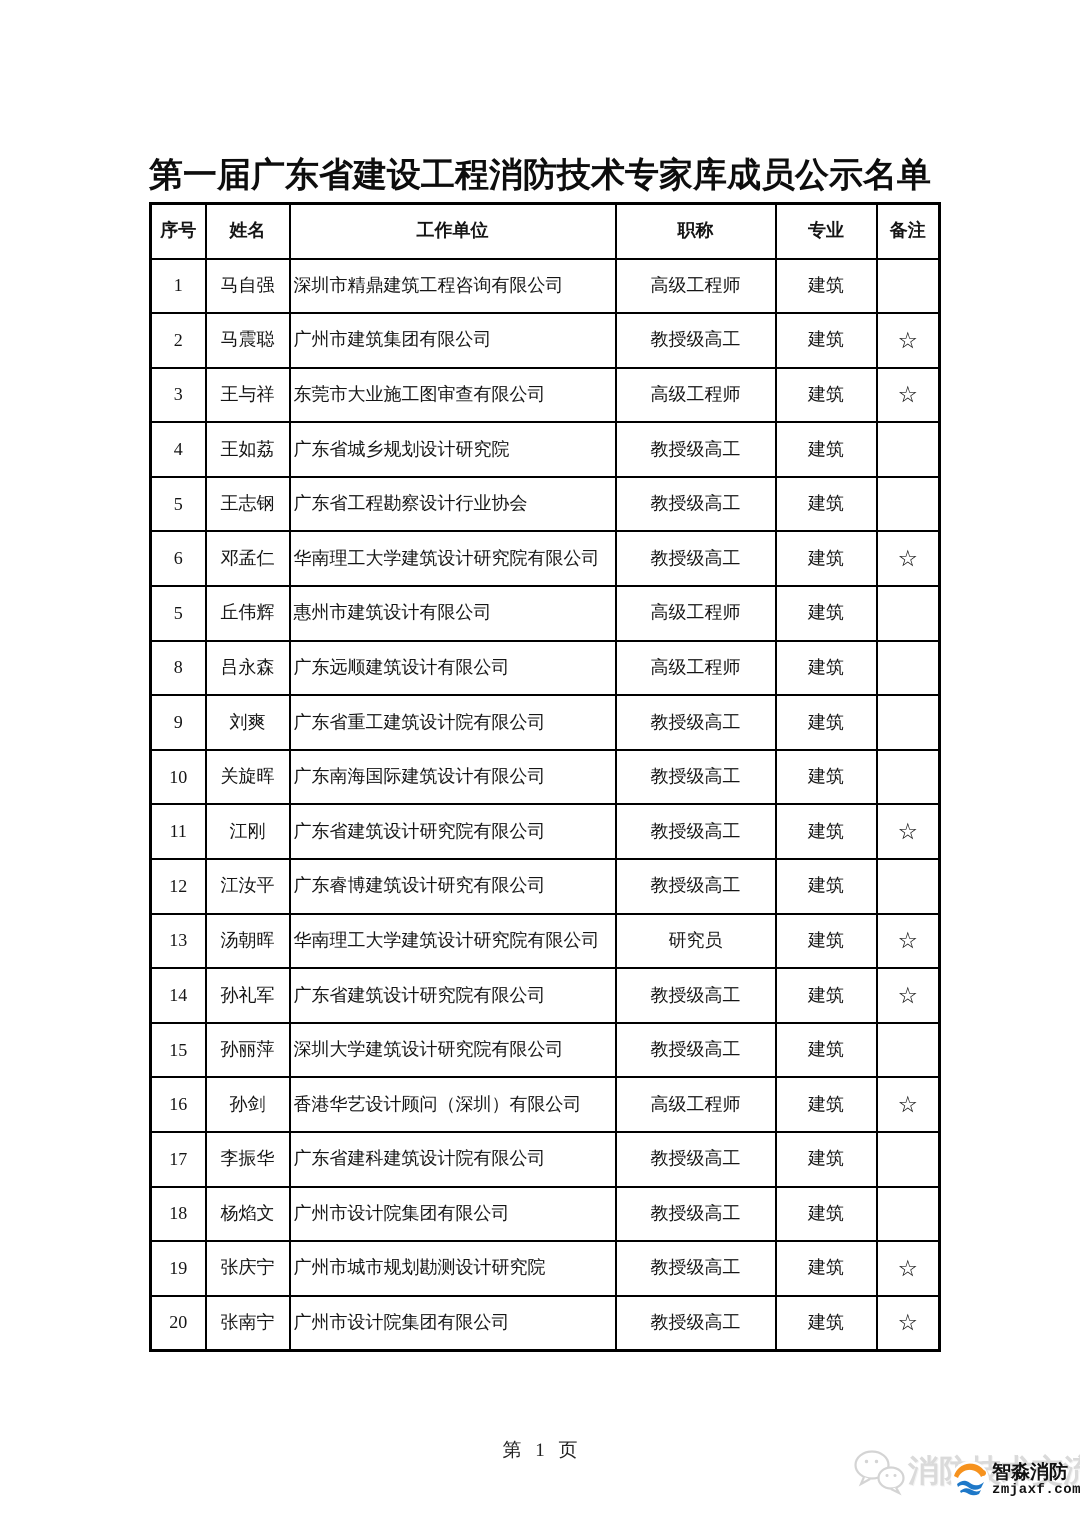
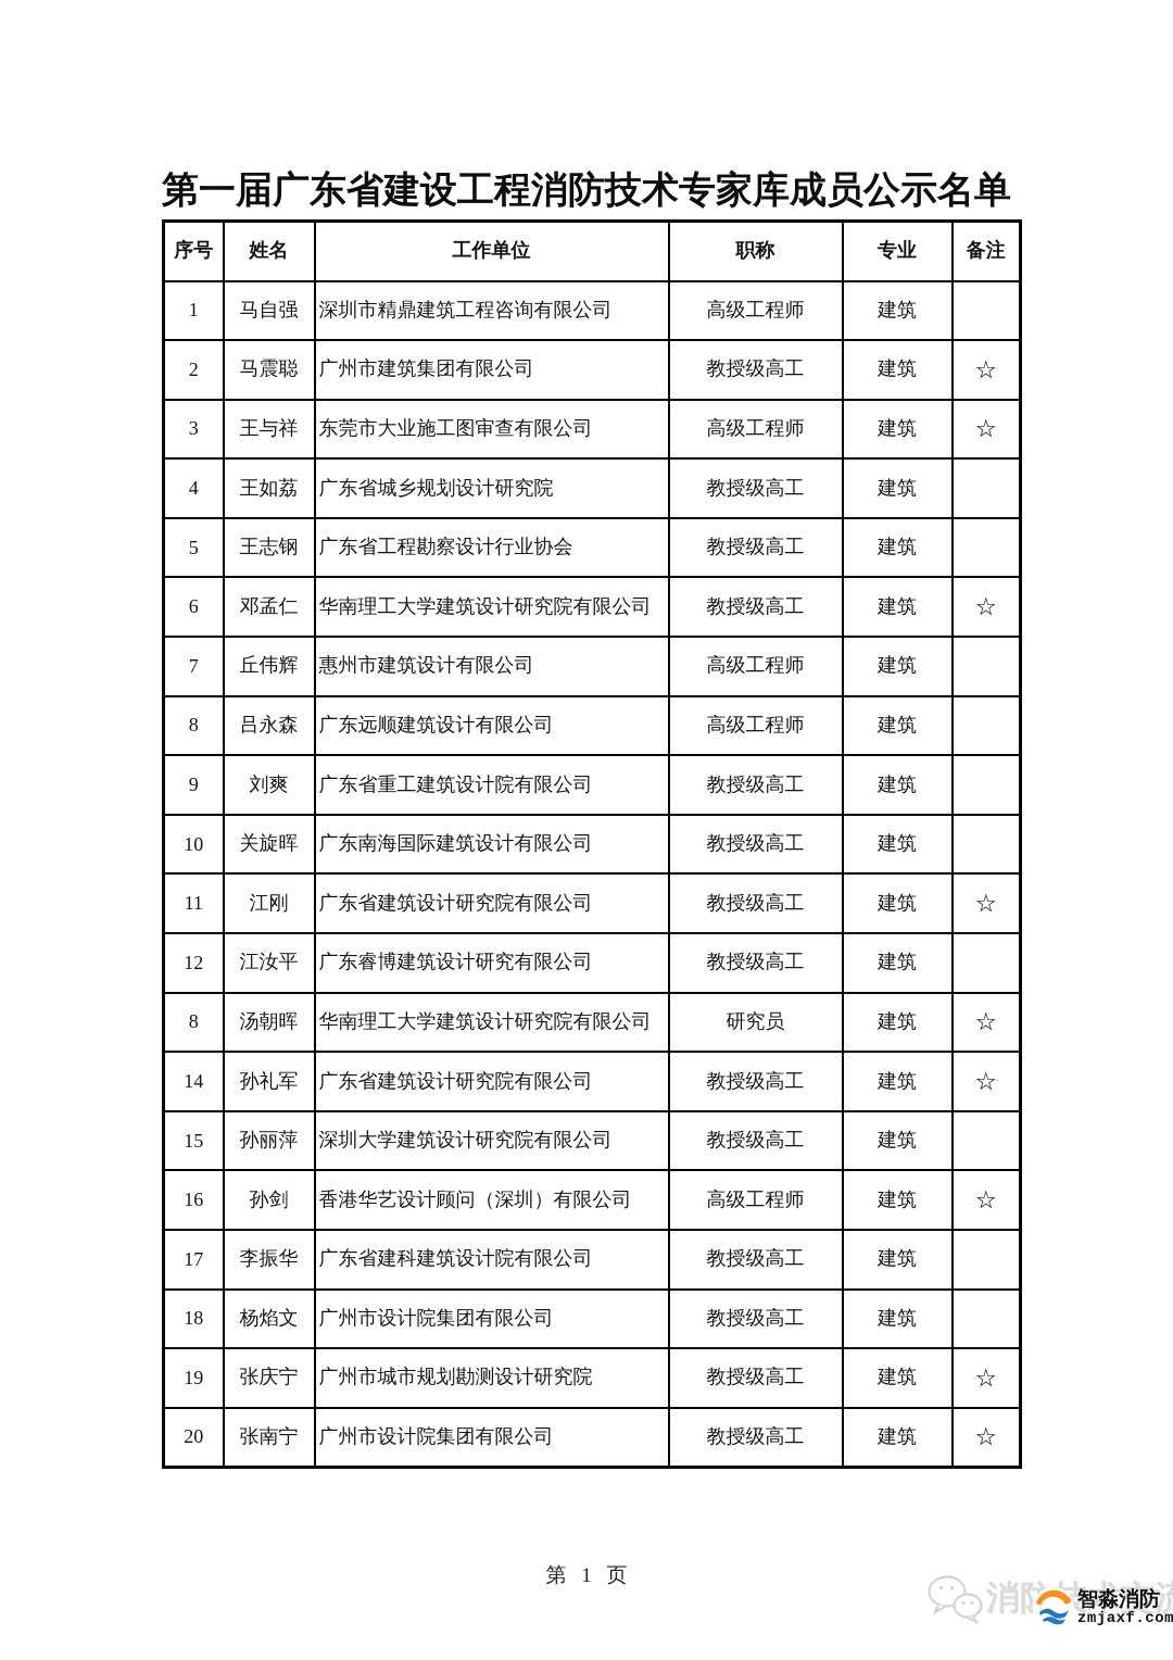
  第一届广东省建设工程消防技术专家库成员公示名单
  序号	姓名	工作单位	职称	专业	备注
  1	马自强	深圳市精鼎建筑工程咨询有限公司	高级工程师	建筑
  2	马震聪	广州市建筑集团有限公司	教授级高工	建筑	☆
  3	王与祥	东莞市大业施工图审查有限公司	高级工程师	建筑	☆
  4	王如荔	广东省城乡规划设计研究院	教授级高工	建筑
  5	王志钢	广东省工程勘察设计行业协会	教授级高工	建筑
  6	邓孟仁	华南理工大学建筑设计研究院有限公司	教授级高工	建筑	☆
- 5	丘伟辉	惠州市建筑设计有限公司	高级工程师	建筑
+ 7	丘伟辉	惠州市建筑设计有限公司	高级工程师	建筑
  8	吕永森	广东远顺建筑设计有限公司	高级工程师	建筑
  9	刘爽	广东省重工建筑设计院有限公司	教授级高工	建筑
  10	关旋晖	广东南海国际建筑设计有限公司	教授级高工	建筑
  11	江刚	广东省建筑设计研究院有限公司	教授级高工	建筑	☆
  12	江汝平	广东睿博建筑设计研究有限公司	教授级高工	建筑
- 13	汤朝晖	华南理工大学建筑设计研究院有限公司	研究员	建筑	☆
+ 8	汤朝晖	华南理工大学建筑设计研究院有限公司	研究员	建筑	☆
  14	孙礼军	广东省建筑设计研究院有限公司	教授级高工	建筑	☆
  15	孙丽萍	深圳大学建筑设计研究院有限公司	教授级高工	建筑
  16	孙剑	香港华艺设计顾问（深圳）有限公司	高级工程师	建筑	☆
  17	李振华	广东省建科建筑设计院有限公司	教授级高工	建筑
  18	杨焰文	广州市设计院集团有限公司	教授级高工	建筑
  19	张庆宁	广州市城市规划勘测设计研究院	教授级高工	建筑	☆
  20	张南宁	广州市设计院集团有限公司	教授级高工	建筑	☆
  第 1 页
  智淼消防
  zmjaxf.com
